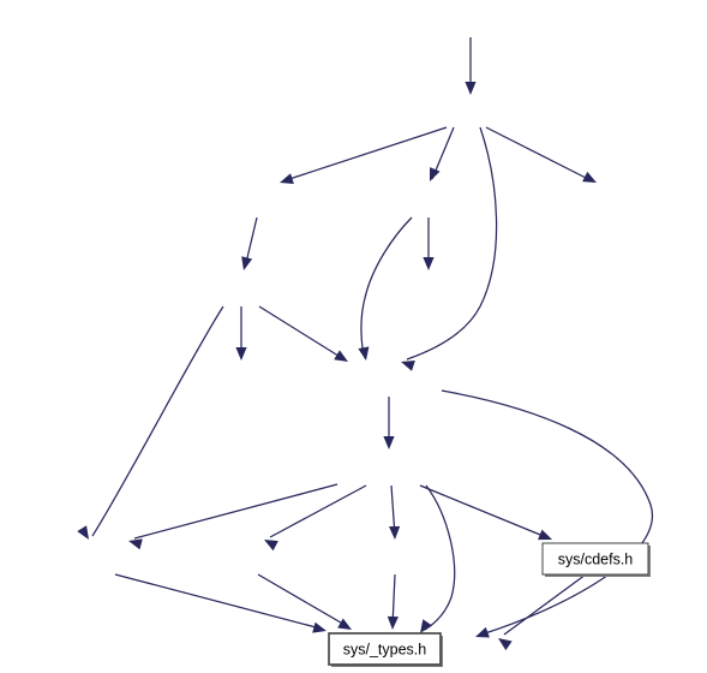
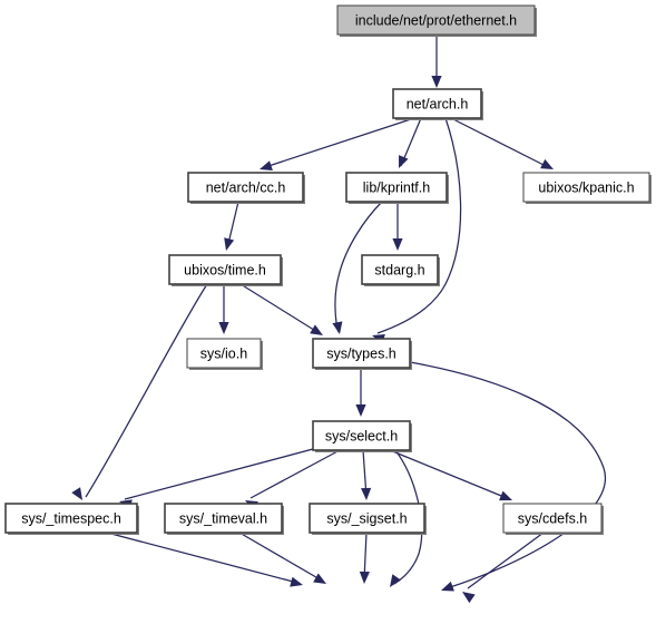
+ include/net/prot/ethernet.h
+ net/arch.h
+ net/arch/cc.h
+ lib/kprintf.h
+ ubixos/kpanic.h
+ ubixos/time.h
+ stdarg.h
+ sys/io.h
+ sys/types.h
+ sys/select.h
+ sys/_timespec.h
+ sys/_timeval.h
+ sys/_sigset.h
  sys/cdefs.h
- sys/_types.h
